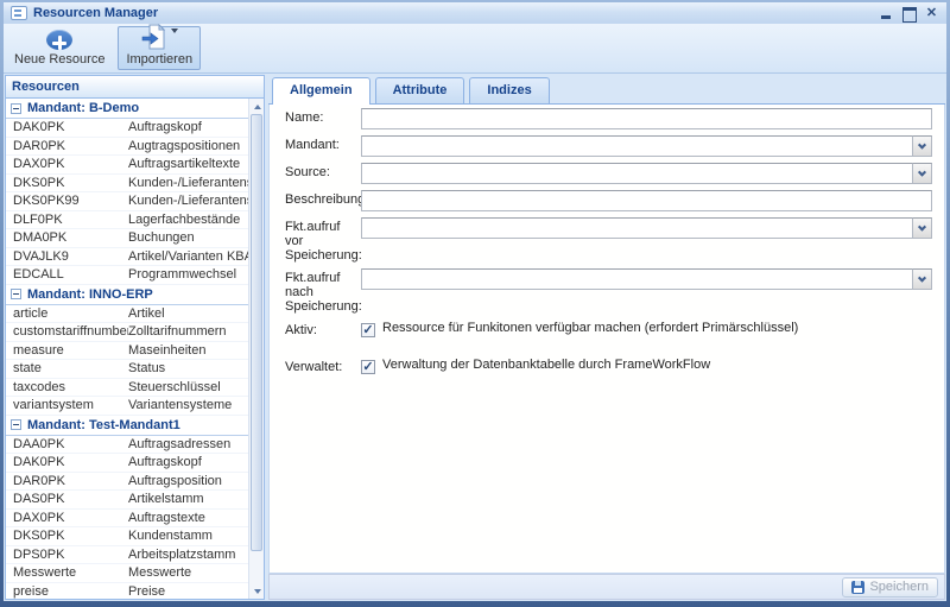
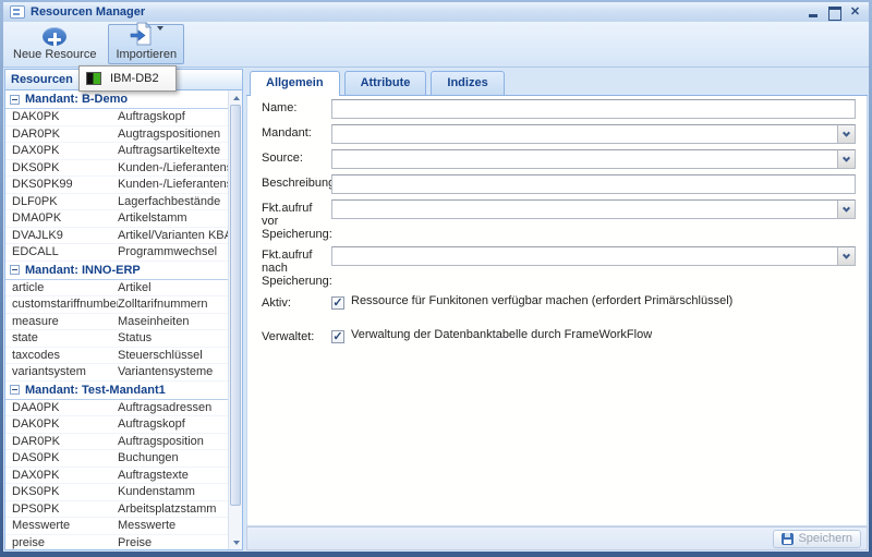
  Resourcen Manager
  ✕
  Neue Resource
  Importieren
+ IBM-DB2
  Resourcen
  Mandant: B-Demo
  DAK0PK
  Auftragskopf
  DAR0PK
  Augtragspositionen
  DAX0PK
  Auftragsartikeltexte
  DKS0PK
  Kunden-/Lieferanten
  DKS0PK99
  Kunden-/Lieferanten
  DLF0PK
  Lagerfachbestände
  DMA0PK
- Buchungen
+ Artikelstamm
  DVAJLK9
  Artikel/Varianten KB
  EDCALL
  Programmwechsel
  Mandant: INNO-ERP
  article
  Artikel
  customstariffnumbe
  Zolltarifnummern
  measure
  Maseinheiten
  state
  Status
  taxcodes
  Steuerschlüssel
  variantsystem
  Variantensysteme
  Mandant: Test-Mandant1
  DAA0PK
  Auftragsadressen
  DAK0PK
  Auftragskopf
  DAR0PK
  Auftragsposition
  DAS0PK
- Artikelstamm
+ Buchungen
  DAX0PK
  Auftragstexte
  DKS0PK
  Kundenstamm
  DPS0PK
  Arbeitsplatzstamm
  Messwerte
  Messwerte
  preise
  Preise
  Allgemein
  Attribute
  Indizes
  Name:
  Mandant:
  Source:
  Beschreibun
  Fkt.aufruf vor Speicherung:
  Fkt.aufruf nach Speicherung:
  Aktiv:
  Ressource für Funkitonen verfügbar machen (erfordert Primärschlüssel)
  Verwaltet:
  Verwaltung der Datenbanktabelle durch FrameWorkFlow
  Speichern
